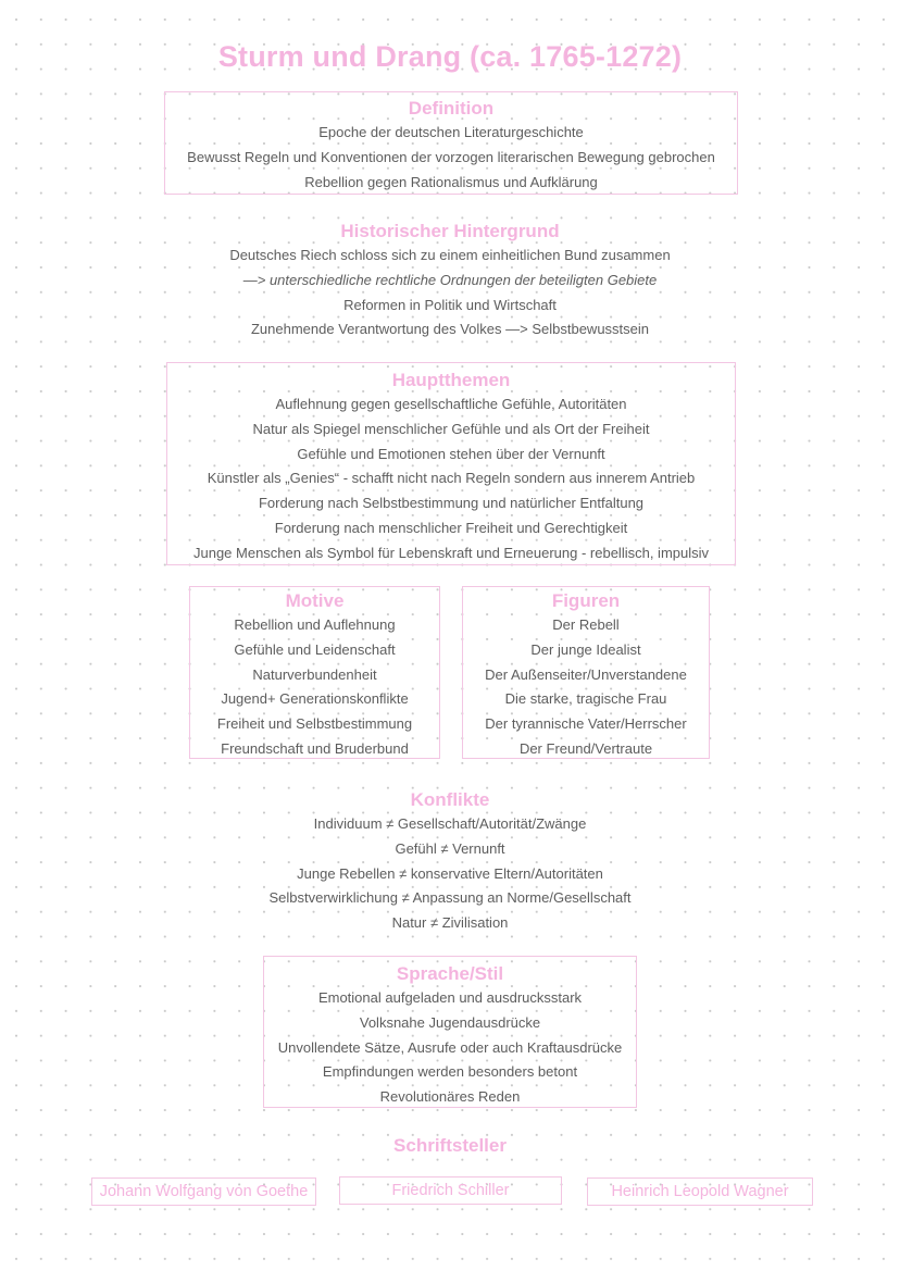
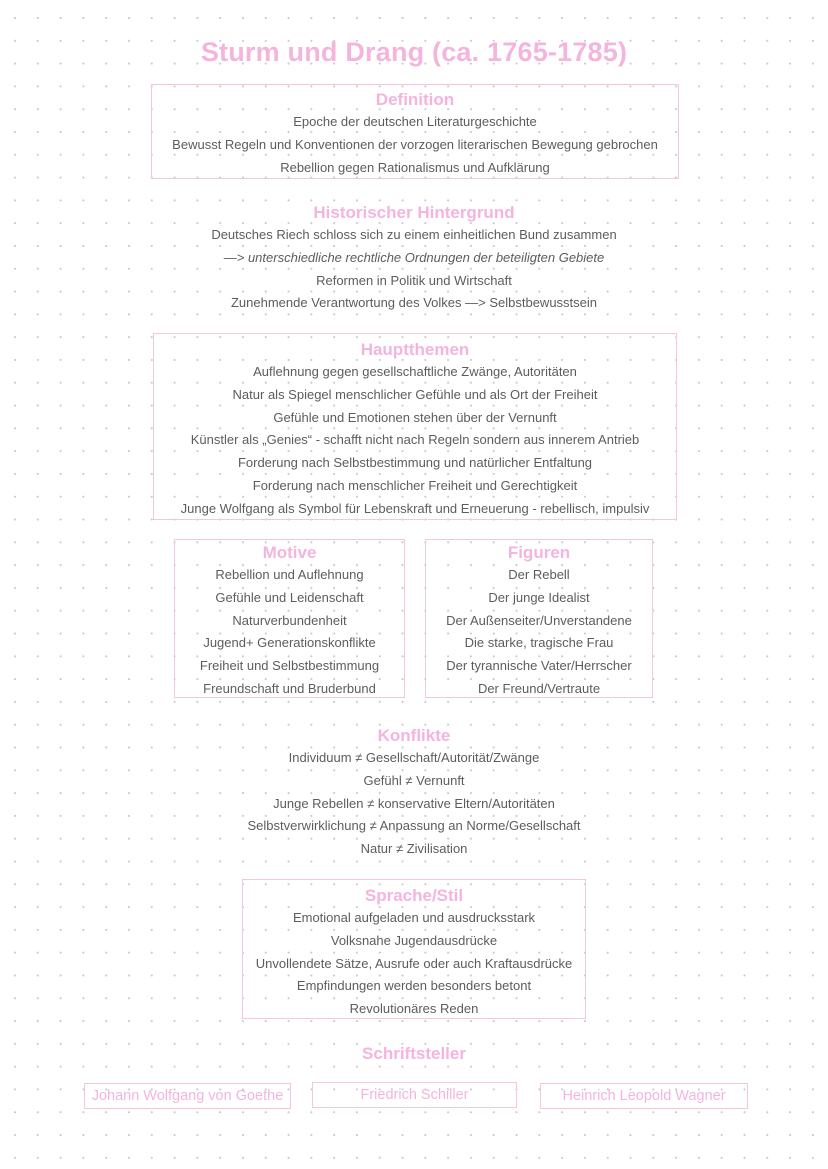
- Sturm und Drang (ca. 1765-1272)
+ Sturm und Drang (ca. 1765-1785)
  Definition
  Epoche der deutschen Literaturgeschichte
  Bewusst Regeln und Konventionen der vorzogen literarischen Bewegung gebrochen
  Rebellion gegen Rationalismus und Aufklärung
  Historischer Hintergrund
  Deutsches Riech schloss sich zu einem einheitlichen Bund zusammen
  —> unterschiedliche rechtliche Ordnungen der beteiligten Gebiete
  Reformen in Politik und Wirtschaft
  Zunehmende Verantwortung des Volkes —> Selbstbewusstsein
  Hauptthemen
- Auflehnung gegen gesellschaftliche Gefühle, Autoritäten
+ Auflehnung gegen gesellschaftliche Zwänge, Autoritäten
  Natur als Spiegel menschlicher Gefühle und als Ort der Freiheit
  Gefühle und Emotionen stehen über der Vernunft
  Künstler als „Genies“ - schafft nicht nach Regeln sondern aus innerem Antrieb
  Forderung nach Selbstbestimmung und natürlicher Entfaltung
  Forderung nach menschlicher Freiheit und Gerechtigkeit
- Junge Menschen als Symbol für Lebenskraft und Erneuerung - rebellisch, impulsiv
+ Junge Wolfgang als Symbol für Lebenskraft und Erneuerung - rebellisch, impulsiv
  Motive
  Rebellion und Auflehnung
  Gefühle und Leidenschaft
  Naturverbundenheit
  Jugend+ Generationskonflikte
  Freiheit und Selbstbestimmung
  Freundschaft und Bruderbund
  Figuren
  Der Rebell
  Der junge Idealist
  Der Außenseiter/Unverstandene
  Die starke, tragische Frau
  Der tyrannische Vater/Herrscher
  Der Freund/Vertraute
  Konflikte
  Individuum ≠ Gesellschaft/Autorität/Zwänge
  Gefühl ≠ Vernunft
  Junge Rebellen ≠ konservative Eltern/Autoritäten
  Selbstverwirklichung ≠ Anpassung an Norme/Gesellschaft
  Natur ≠ Zivilisation
  Sprache/Stil
  Emotional aufgeladen und ausdrucksstark
  Volksnahe Jugendausdrücke
  Unvollendete Sätze, Ausrufe oder auch Kraftausdrücke
  Empfindungen werden besonders betont
  Revolutionäres Reden
  Schriftsteller
  Johann Wolfgang von Goethe
  Friedrich Schiller
  Heinrich Leopold Wagner
